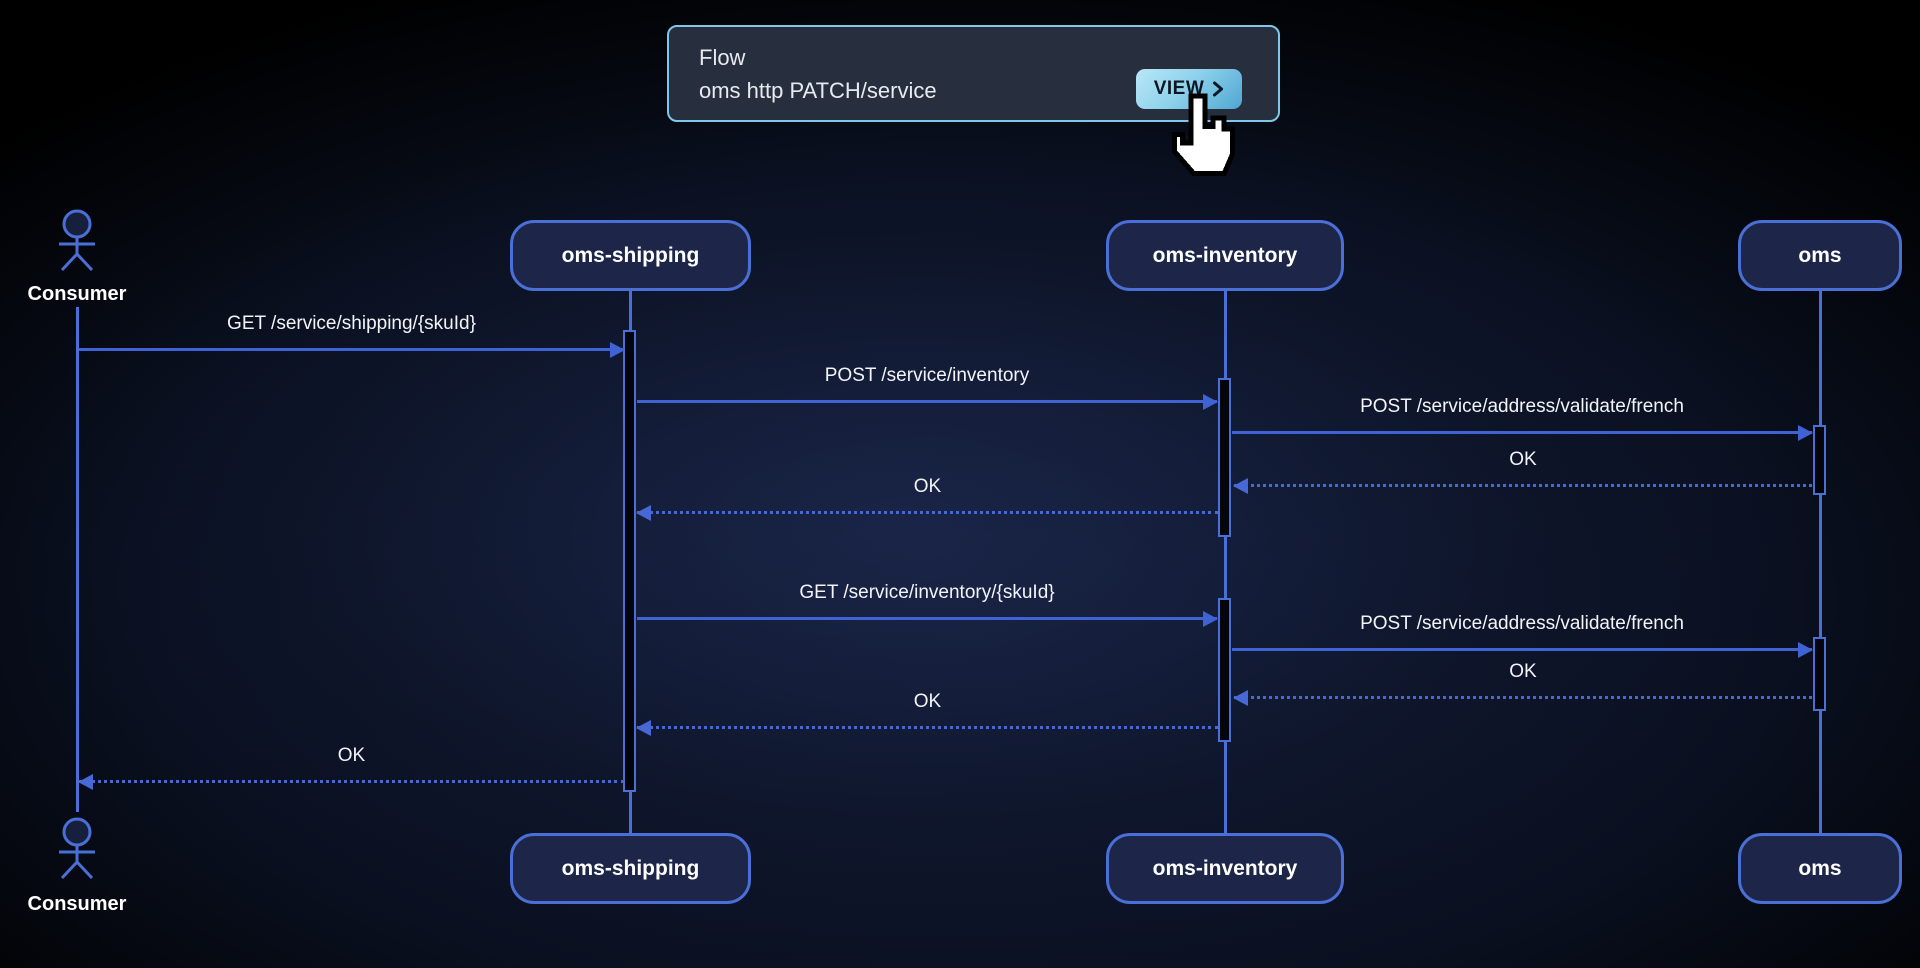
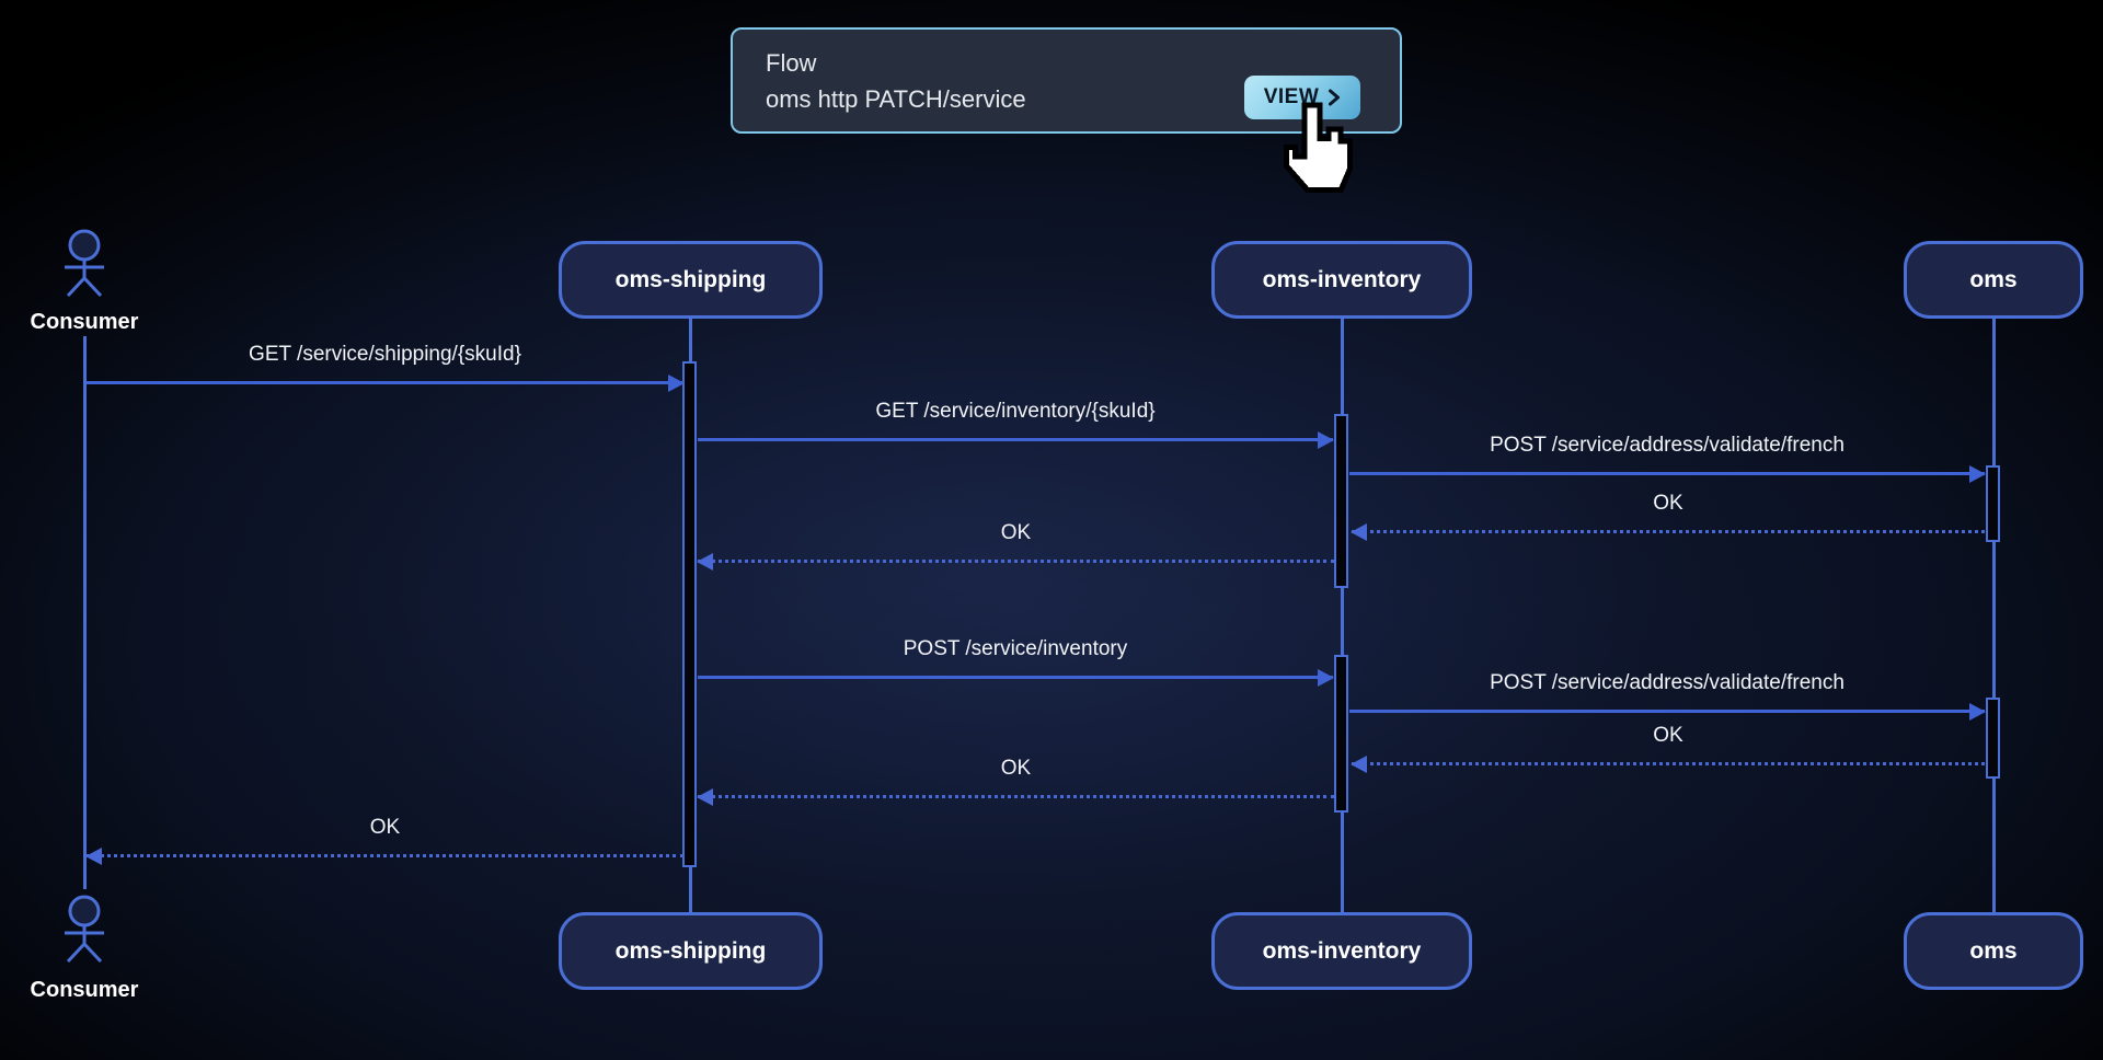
  Flow
  oms http PATCH/service
  VIEW
  Consumer
  oms-shipping
  oms-inventory
  oms
  GET /service/shipping/{skuId}
- POST /service/inventory
+ GET /service/inventory/{skuId}
  POST /service/address/validate/french
  OK
  OK
- GET /service/inventory/{skuId}
+ POST /service/inventory
  POST /service/address/validate/french
  OK
  OK
  OK
  Consumer
  oms-shipping
  oms-inventory
  oms
